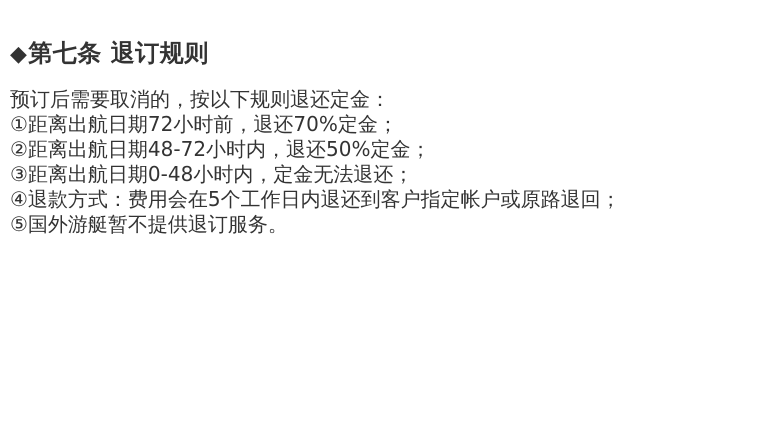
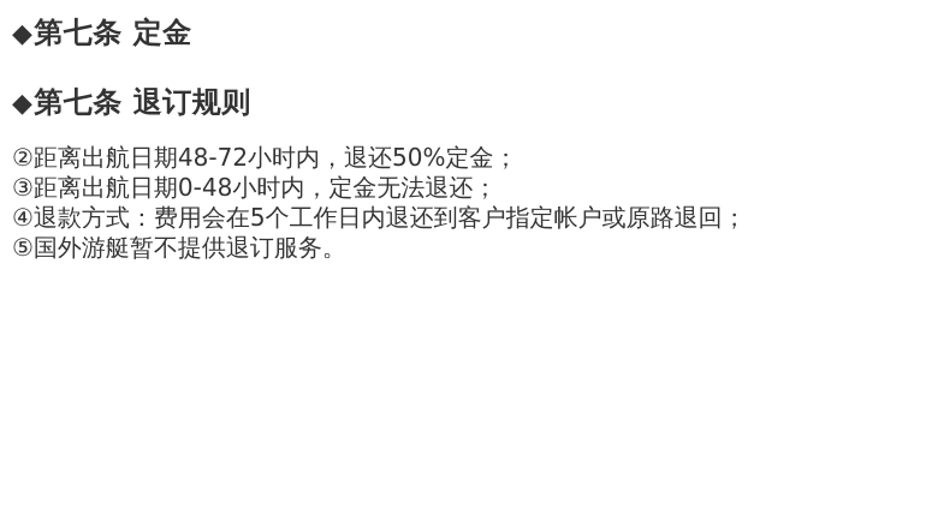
+ ◆第七条 定金
  ◆第七条 退订规则
- 预订后需要取消的，按以下规则退还定金：
- ①距离出航日期72小时前，退还70%定金；
  ②距离出航日期48-72小时内，退还50%定金；
  ③距离出航日期0-48小时内，定金无法退还；
  ④退款方式：费用会在5个工作日内退还到客户指定帐户或原路退回；
  ⑤国外游艇暂不提供退订服务。
